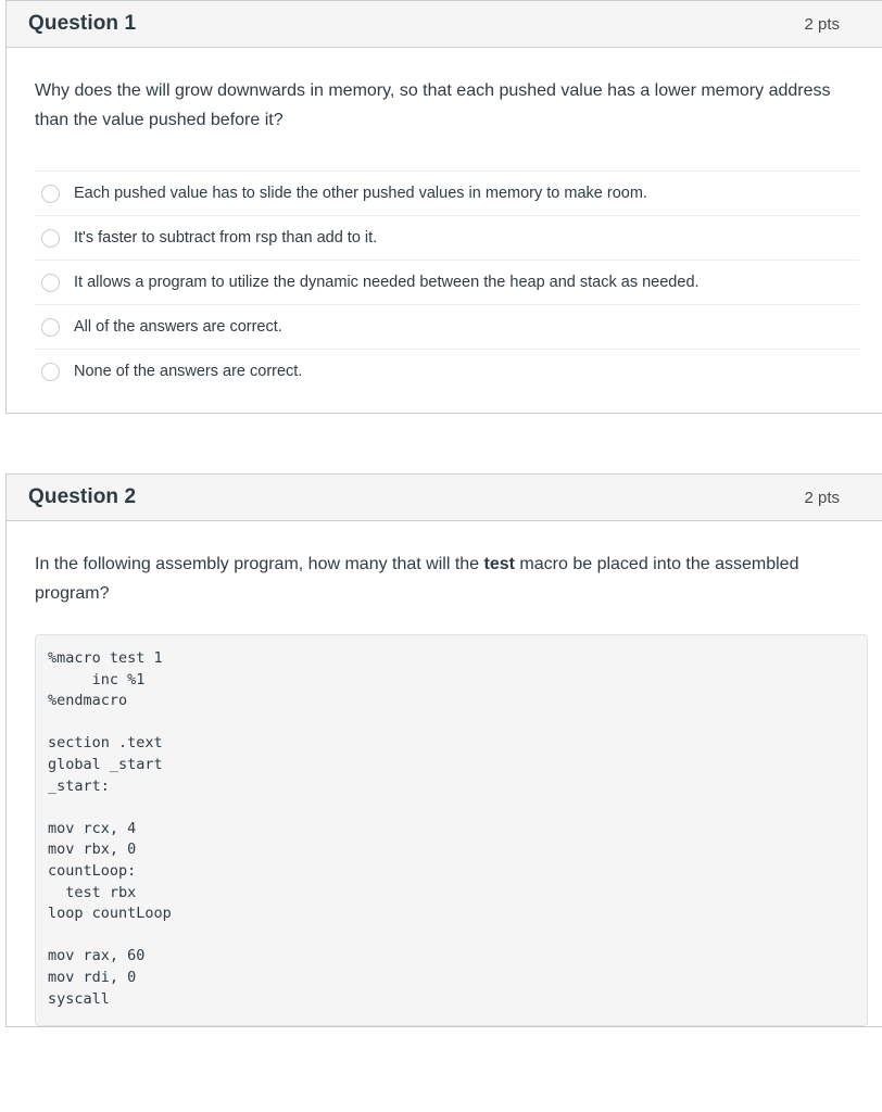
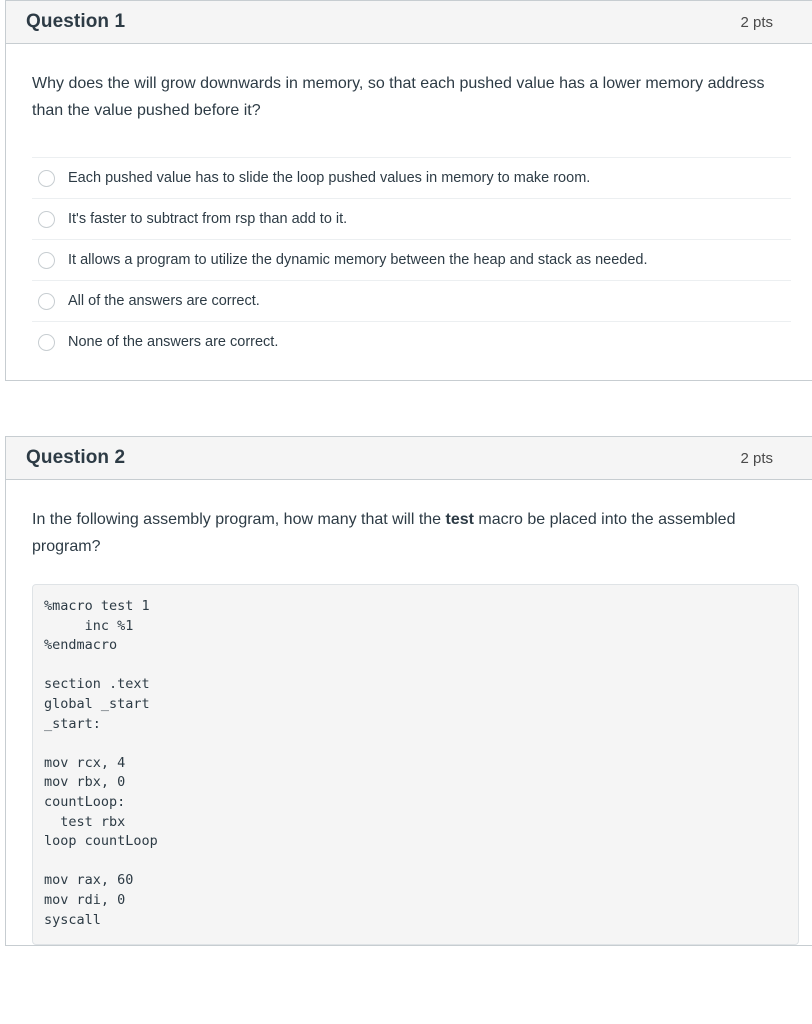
  Question 1
  2 pts
  Why does the will grow downwards in memory, so that each pushed value has a lower memory address than the value pushed before it?
- Each pushed value has to slide the other pushed values in memory to make room.
+ Each pushed value has to slide the loop pushed values in memory to make room.
  It's faster to subtract from rsp than add to it.
- It allows a program to utilize the dynamic needed between the heap and stack as needed.
+ It allows a program to utilize the dynamic memory between the heap and stack as needed.
  All of the answers are correct.
  None of the answers are correct.
  Question 2
  2 pts
  In the following assembly program, how many that will the test macro be placed into the assembled program?
  %macro test 1
  inc %1
  %endmacro
  section .text
  global _start
  _start:
  mov rcx, 4
  mov rbx, 0
  countLoop:
  test rbx
  loop countLoop
  mov rax, 60
  mov rdi, 0
  syscall
